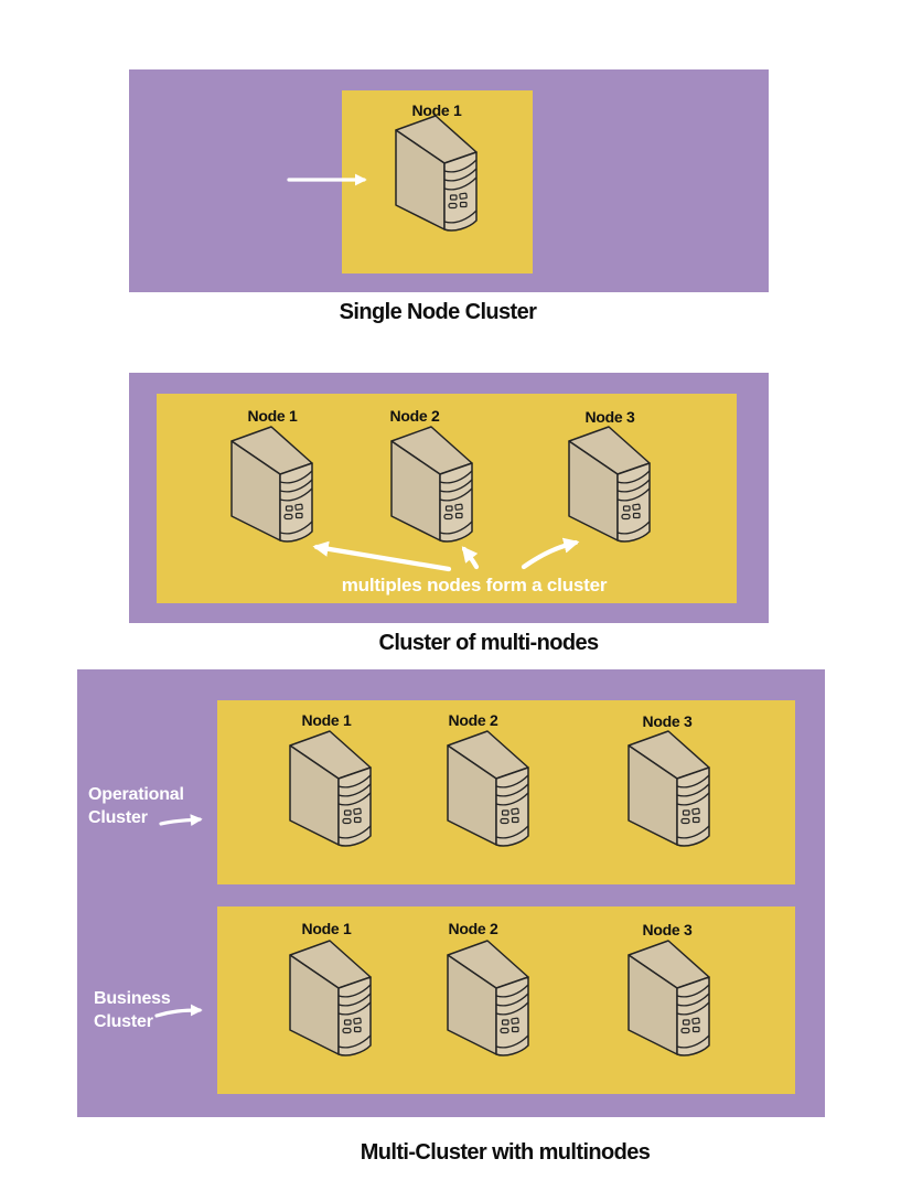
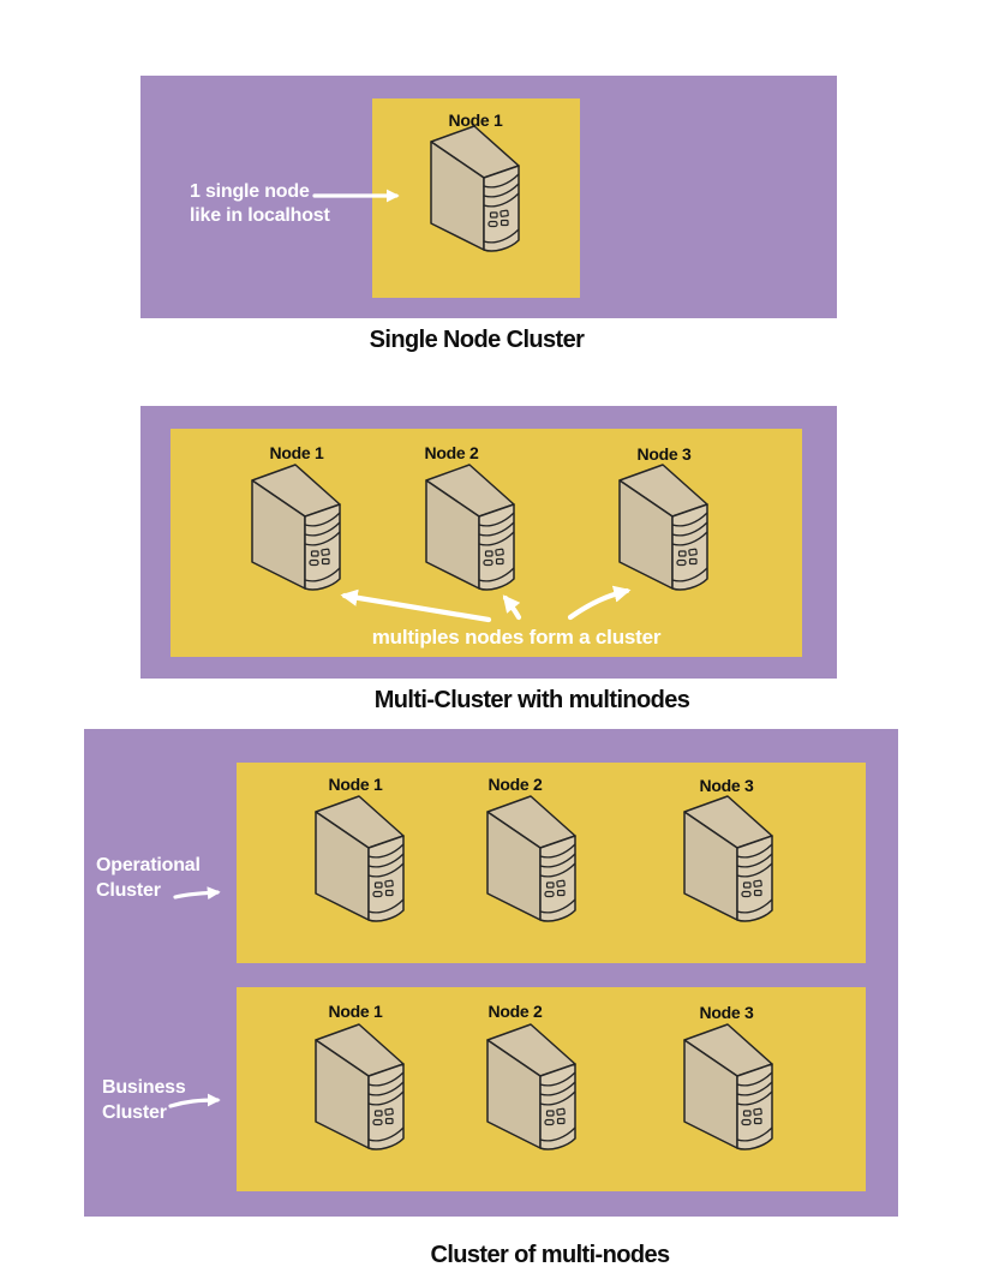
  Node 1
+ 1 single node
+ like in localhost
  Single Node Cluster
  Node 1
  Node 2
  Node 3
  multiples nodes form a cluster
- Cluster of multi-nodes
+ Multi-Cluster with multinodes
  Node 1
  Node 2
  Node 3
  Node 1
  Node 2
  Node 3
  Operational
  Cluster
  Business
  Cluster
- Multi-Cluster with multinodes
+ Cluster of multi-nodes
